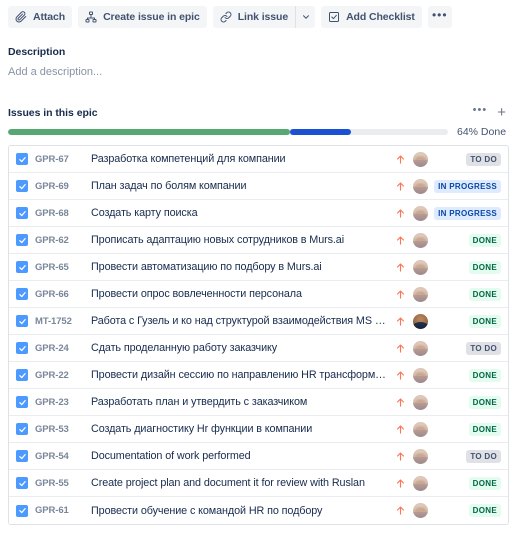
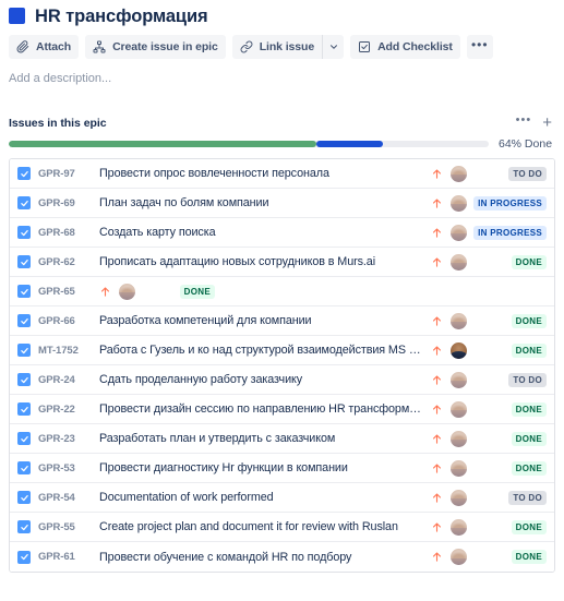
+ HR трансформация
  Attach
  Create issue in epic
  Link issue
  Add Checklist
  •••
- Description
  Add a description...
  Issues in this epic
  •••
  +
  64% Done
- GPR-67
+ GPR-97
- Разработка компетенций для компании
+ Провести опрос вовлеченности персонала
  TO DO
  GPR-69
  План задач по болям компании
  IN PROGRESS
  GPR-68
  Создать карту поиска
  IN PROGRESS
  GPR-62
  Прописать адаптацию новых сотрудников в Murs.ai
  DONE
  GPR-65
- Провести автоматизацию по подбору в Murs.ai
  DONE
  GPR-66
- Провести опрос вовлеченности персонала
+ Разработка компетенций для компании
  DONE
  MT-1752
  Работа с Гузель и ко над структурой взаимодействия MS и H
  DONE
  GPR-24
  Сдать проделанную работу заказчику
  TO DO
  GPR-22
  Провести дизайн сессию по направлению HR трансформаци
  DONE
  GPR-23
  Разработать план и утвердить с заказчиком
  DONE
  GPR-53
- Создать диагностику Hr функции в компании
+ Провести диагностику Hr функции в компании
  DONE
  GPR-54
  Documentation of work performed
  TO DO
  GPR-55
  Create project plan and document it for review with Ruslan
  DONE
  GPR-61
  Провести обучение с командой HR по подбору
  DONE
